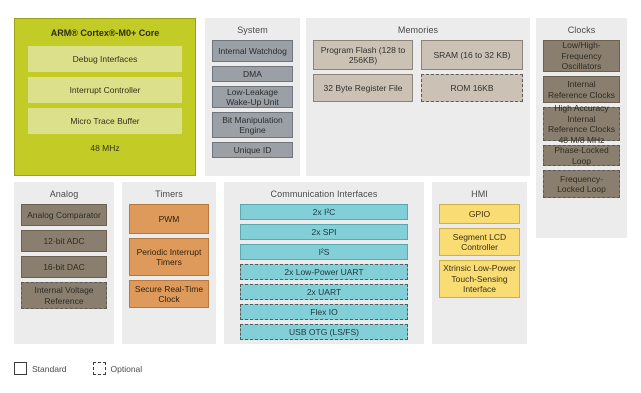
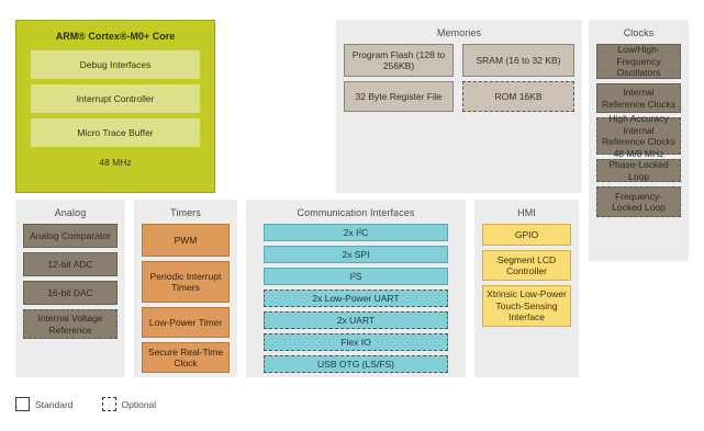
  ARM® Cortex®-M0+ Core
  Debug Interfaces
  Interrupt Controller
  Micro Trace Buffer
  48 MHz
- System
- Internal Watchdog
- DMA
- Low-Leakage Wake-Up Unit
- Bit Manipulation Engine
- Unique ID
  Memories
  Program Flash (128 to 256KB)
  SRAM (16 to 32 KB)
  32 Byte Register File
  ROM 16KB
  Clocks
  Low/High-Frequency Oscillators
  Internal Reference Clocks
  High Accuracy Internal Reference Clocks 48 M/8 MHz
  Phase-Locked Loop
  Frequency-Locked Loop
  Analog
  Analog Comparator
  12-bit ADC
  16-bit DAC
  Internal Voltage Reference
  Timers
  PWM
  Periodic Interrupt Timers
+ Low-Power Timer
  Secure Real-Time Clock
  Communication Interfaces
  2x I²C
  2x SPI
  I²S
  2x Low-Power UART
  2x UART
  Flex IO
  USB OTG (LS/FS)
  HMI
  GPIO
  Segment LCD Controller
  Xtrinsic Low-Power Touch-Sensing Interface
  Standard
  Optional
